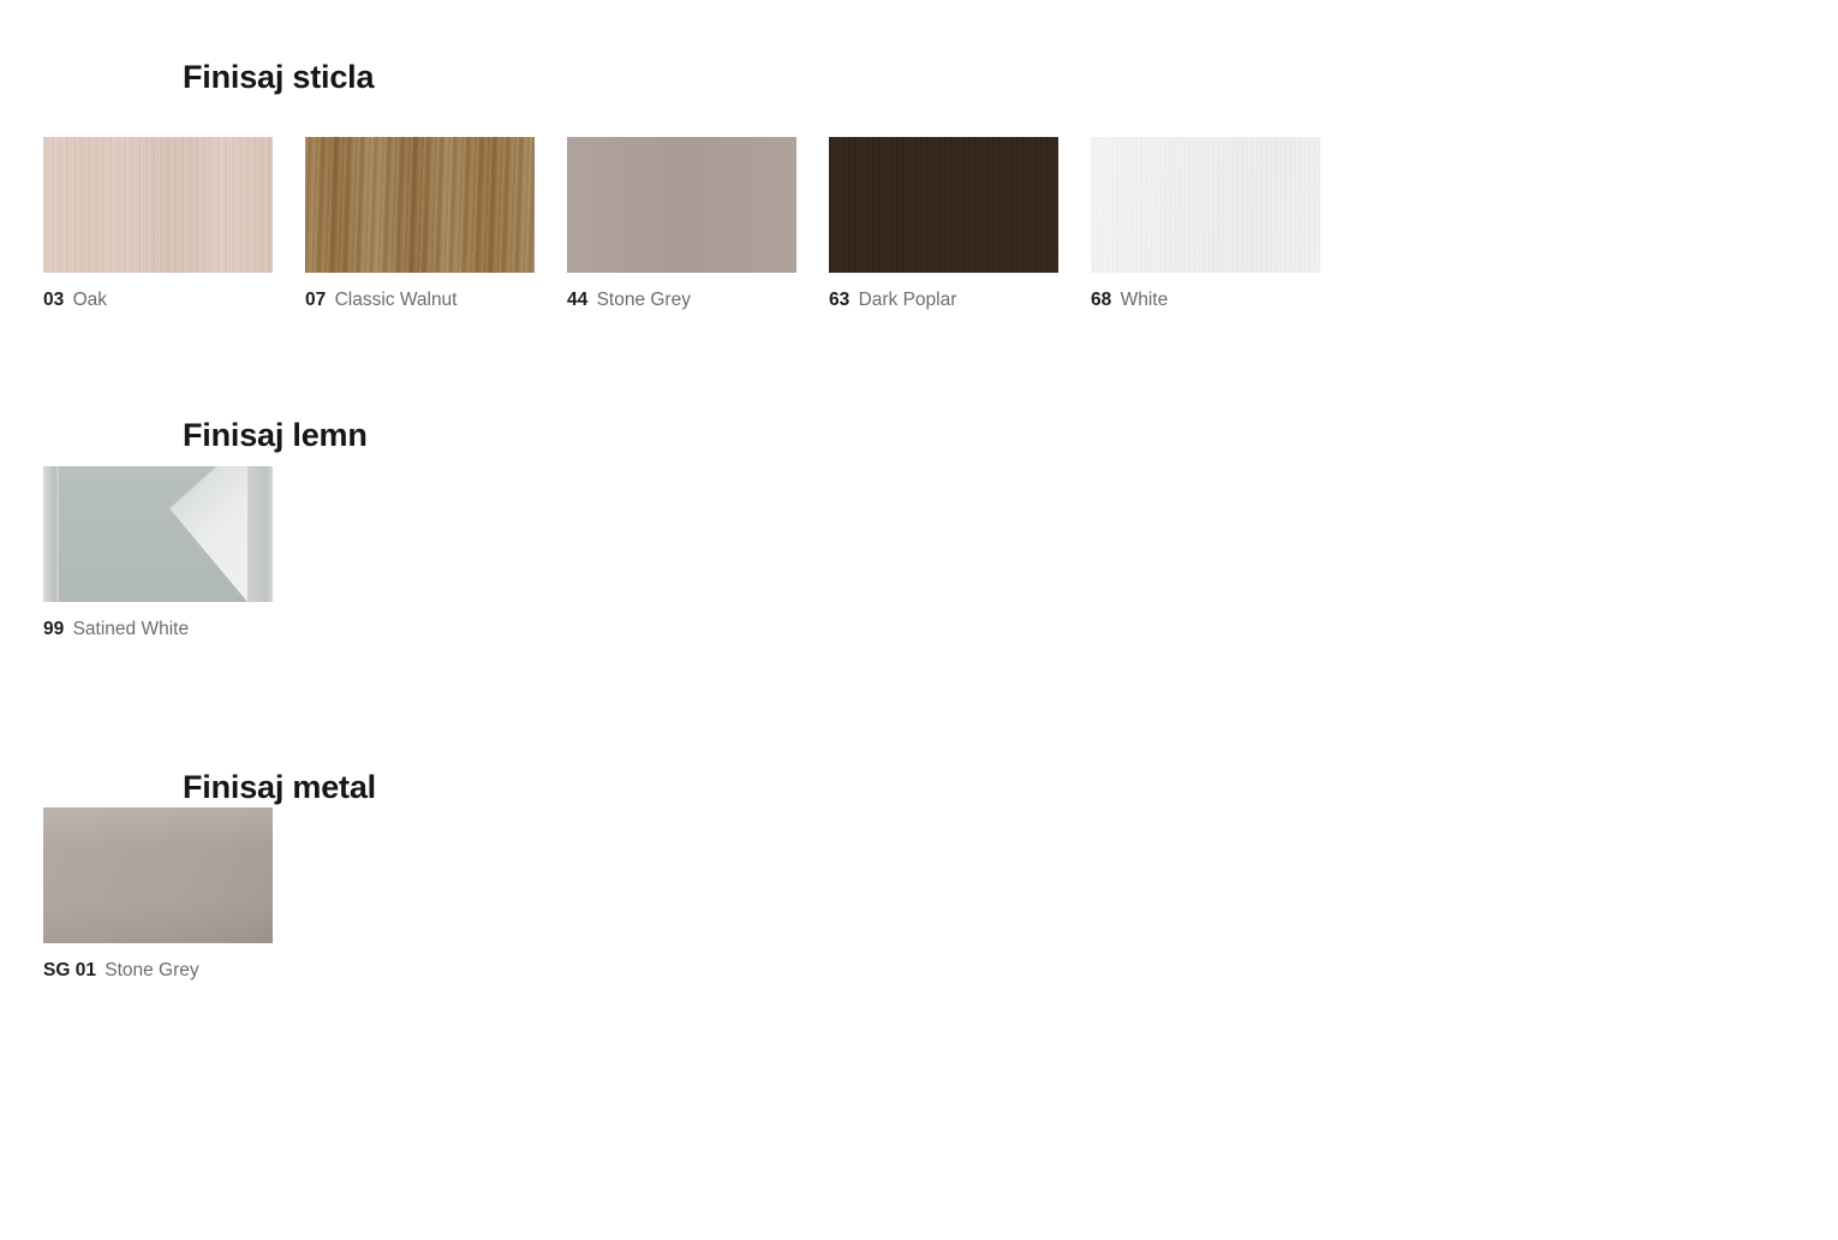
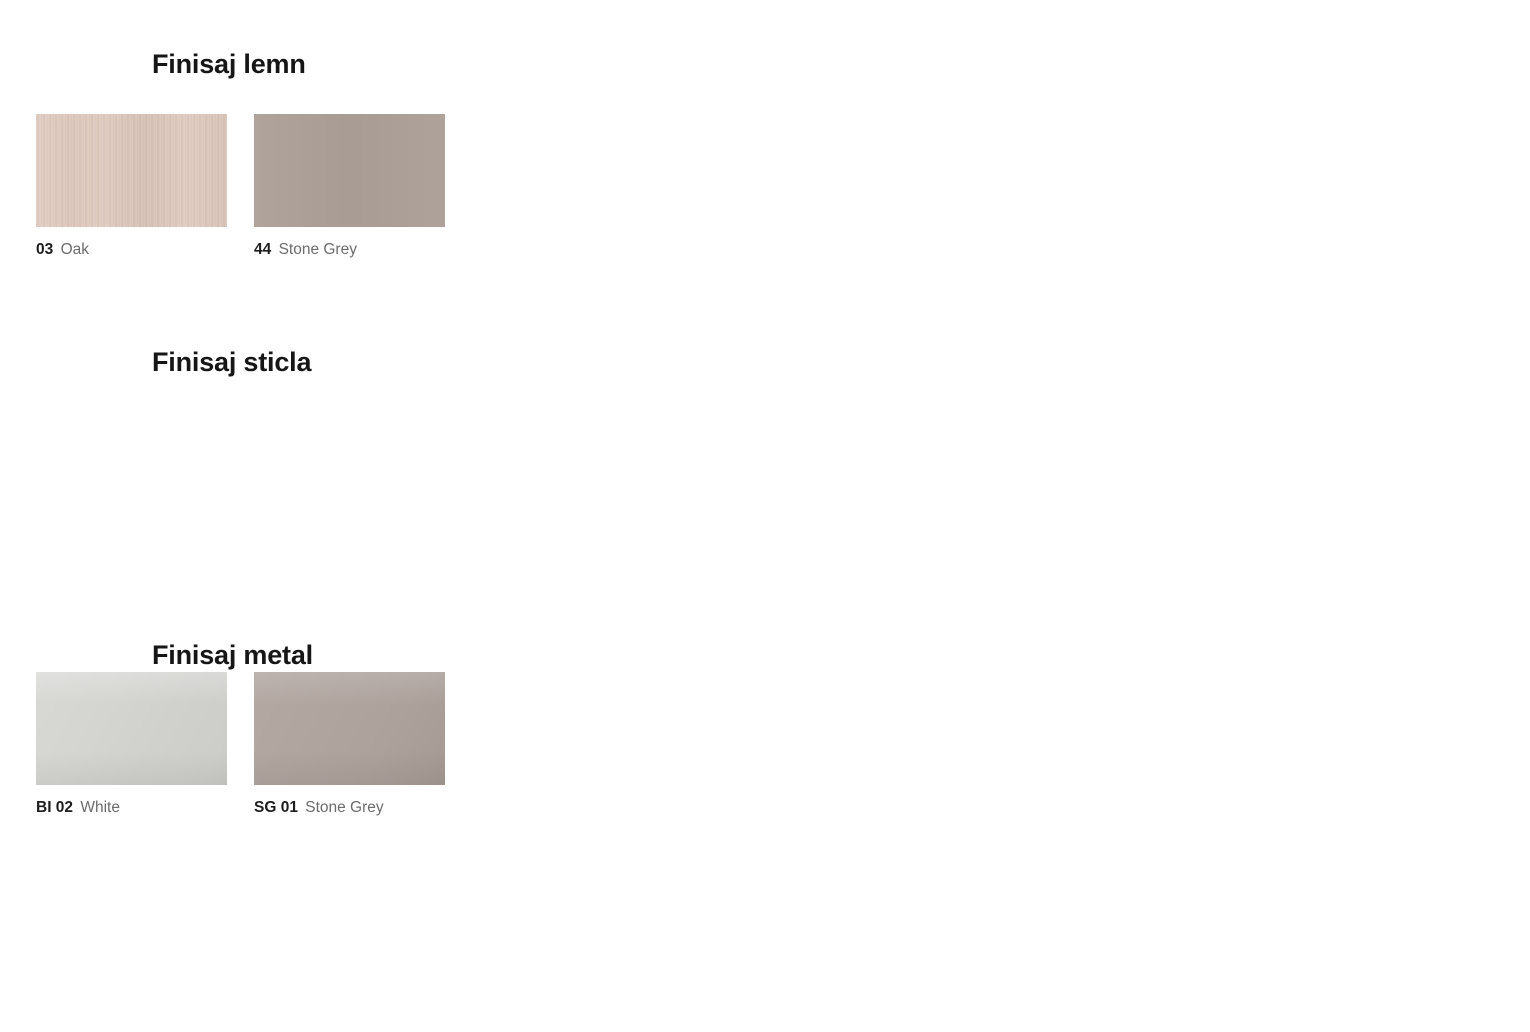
- Finisaj sticla
+ Finisaj lemn
  03 Oak
- 07 Classic Walnut
  44 Stone Grey
- 63 Dark Poplar
- 68 White
- Finisaj lemn
+ Finisaj sticla
- 99 Satined White
  Finisaj metal
+ BI 02 White
  SG 01 Stone Grey
